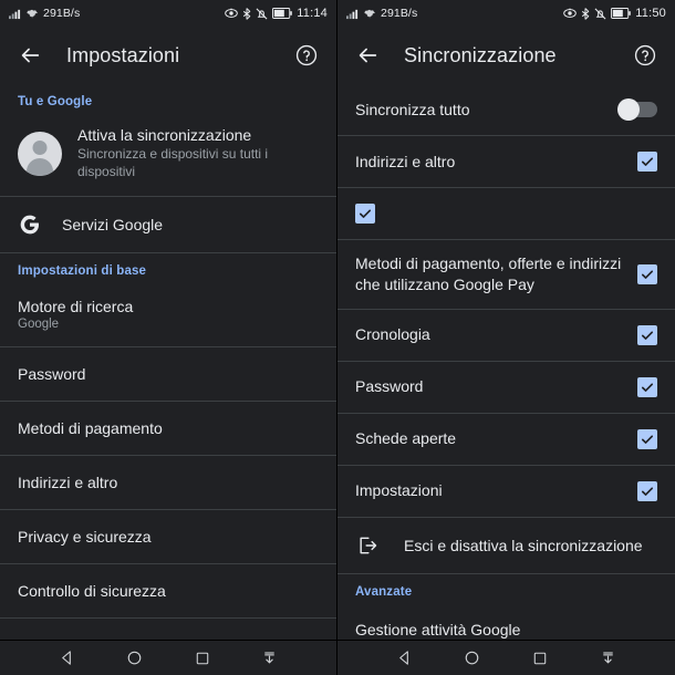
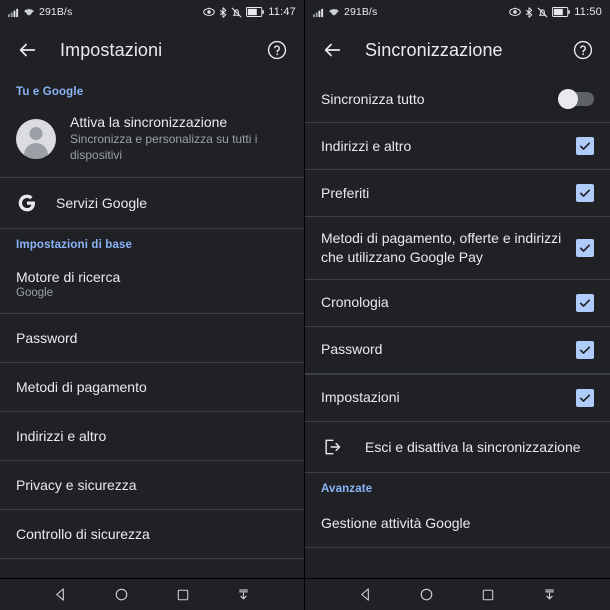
  291B/s
- 11:14
+ 11:47
  Impostazioni
  Tu e Google
  Attiva la sincronizzazione
- Sincronizza e dispositivi su tutti i dispositivi
+ Sincronizza e personalizza su tutti i dispositivi
  Servizi Google
  Impostazioni di base
  Motore di ricerca
  Google
  Password
  Metodi di pagamento
  Indirizzi e altro
  Privacy e sicurezza
  Controllo di sicurezza
  291B/s
  11:50
  Sincronizzazione
  Sincronizza tutto
  Indirizzi e altro
+ Preferiti
  Metodi di pagamento, offerte e indirizzi che utilizzano Google Pay
  Cronologia
  Password
- Schede aperte
  Impostazioni
  Esci e disattiva la sincronizzazione
  Avanzate
  Gestione attività Google
